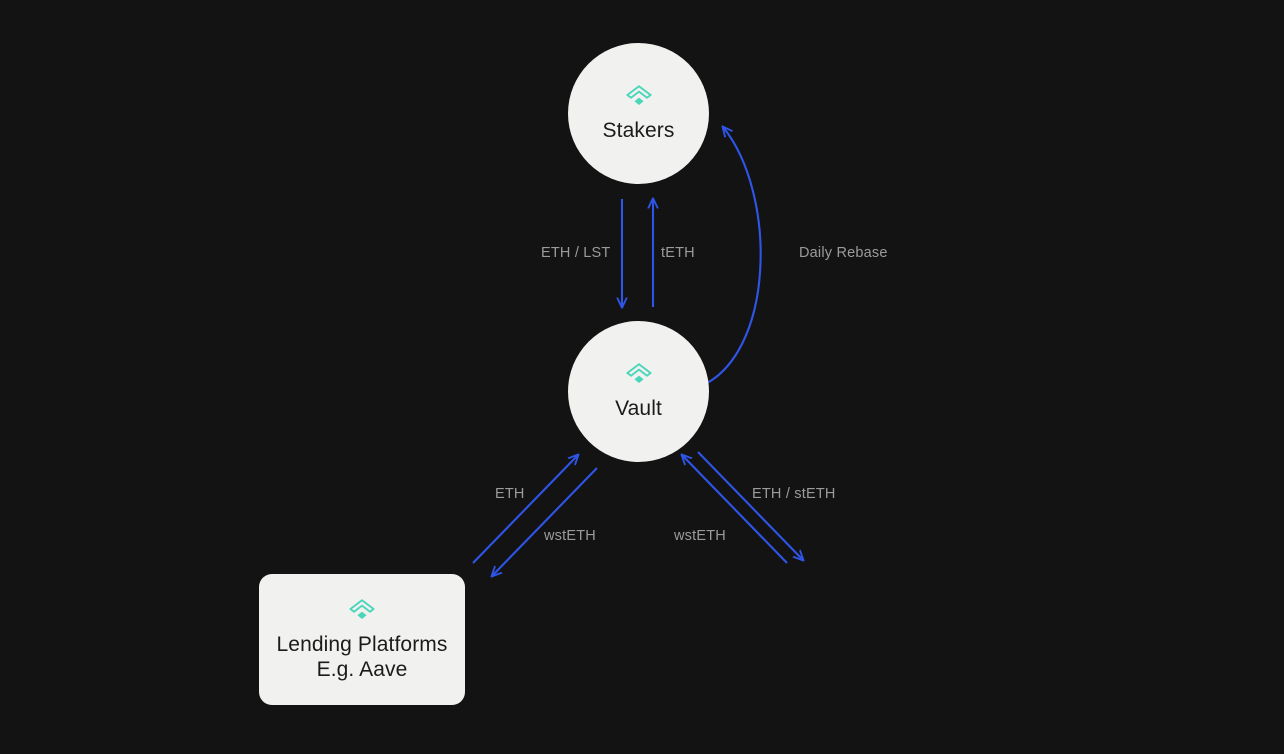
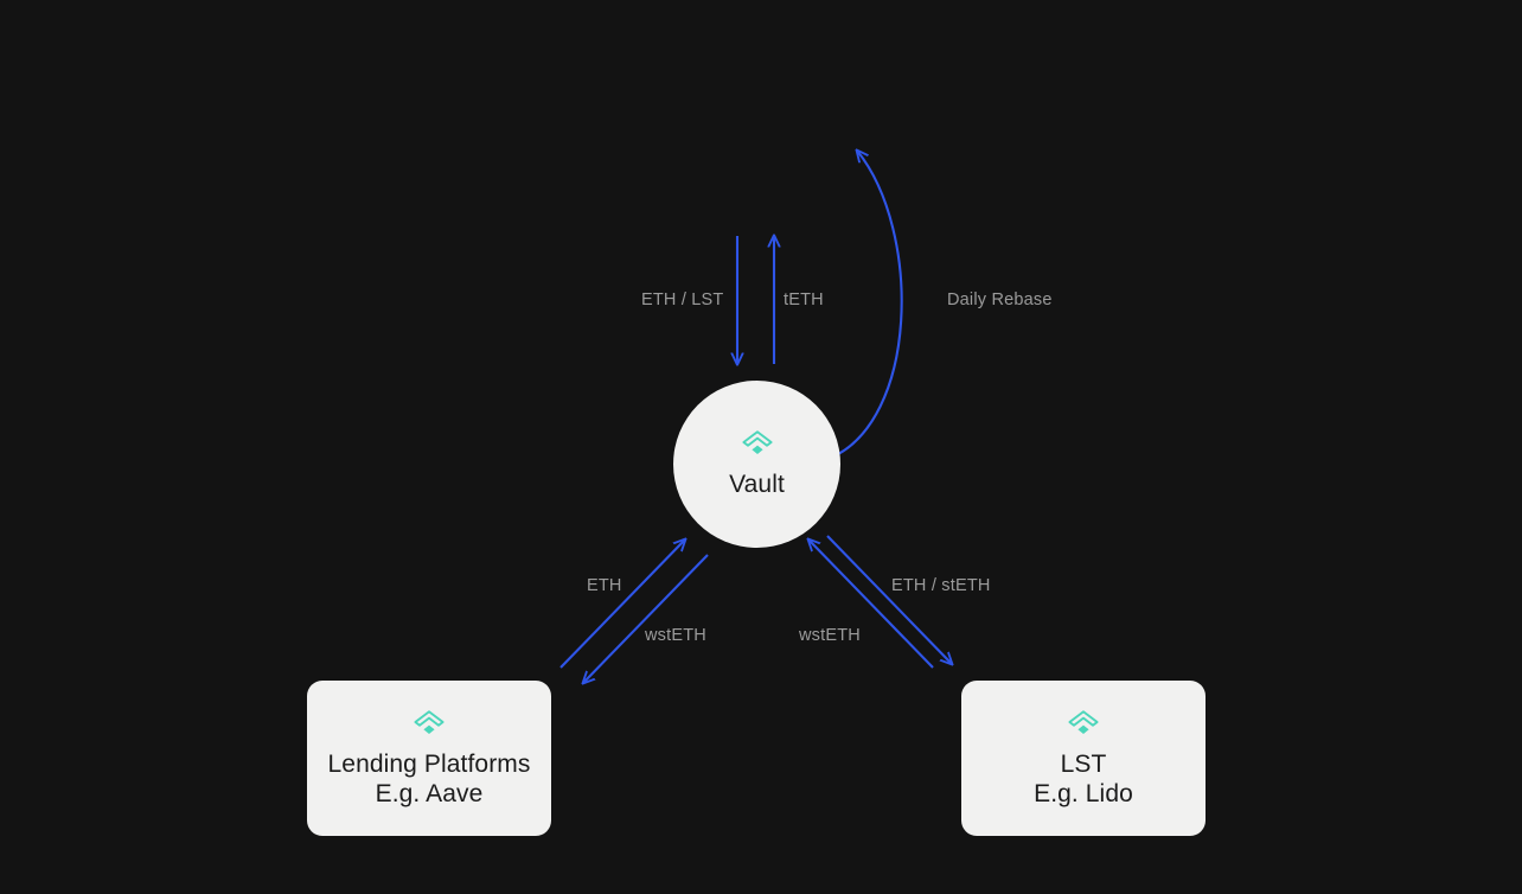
  ETH / LST
  tETH
  Daily Rebase
  ETH
  wstETH
  wstETH
  ETH / stETH
- Stakers
  Vault
  Lending Platforms
  E.g. Aave
+ LST
+ E.g. Lido
